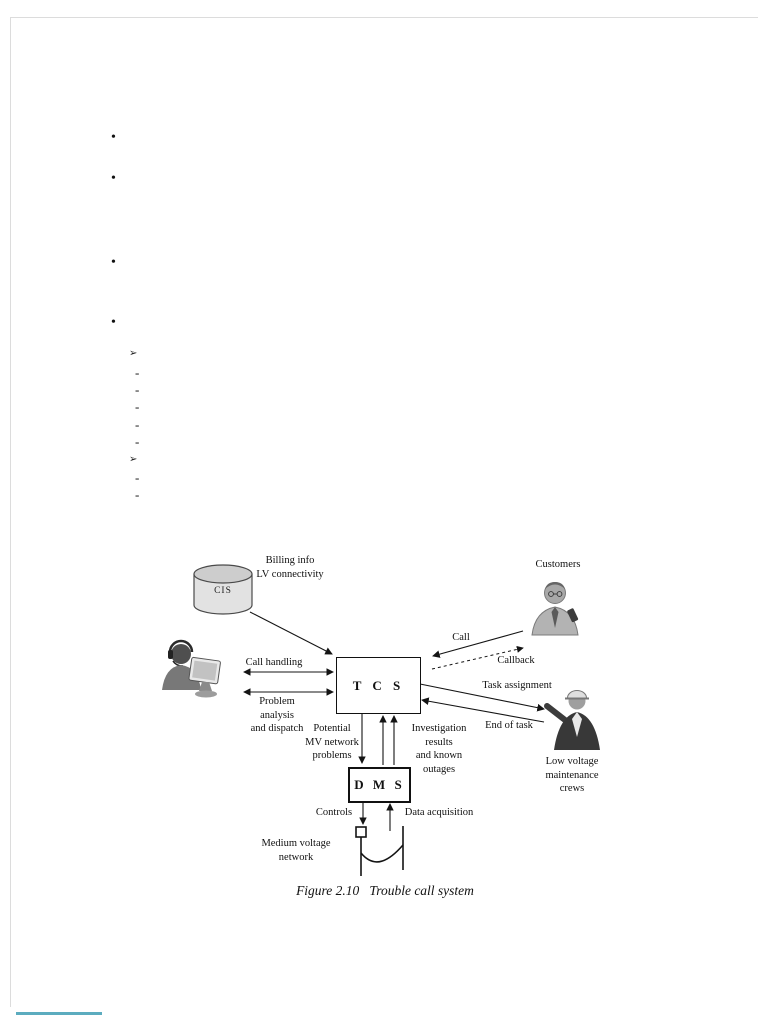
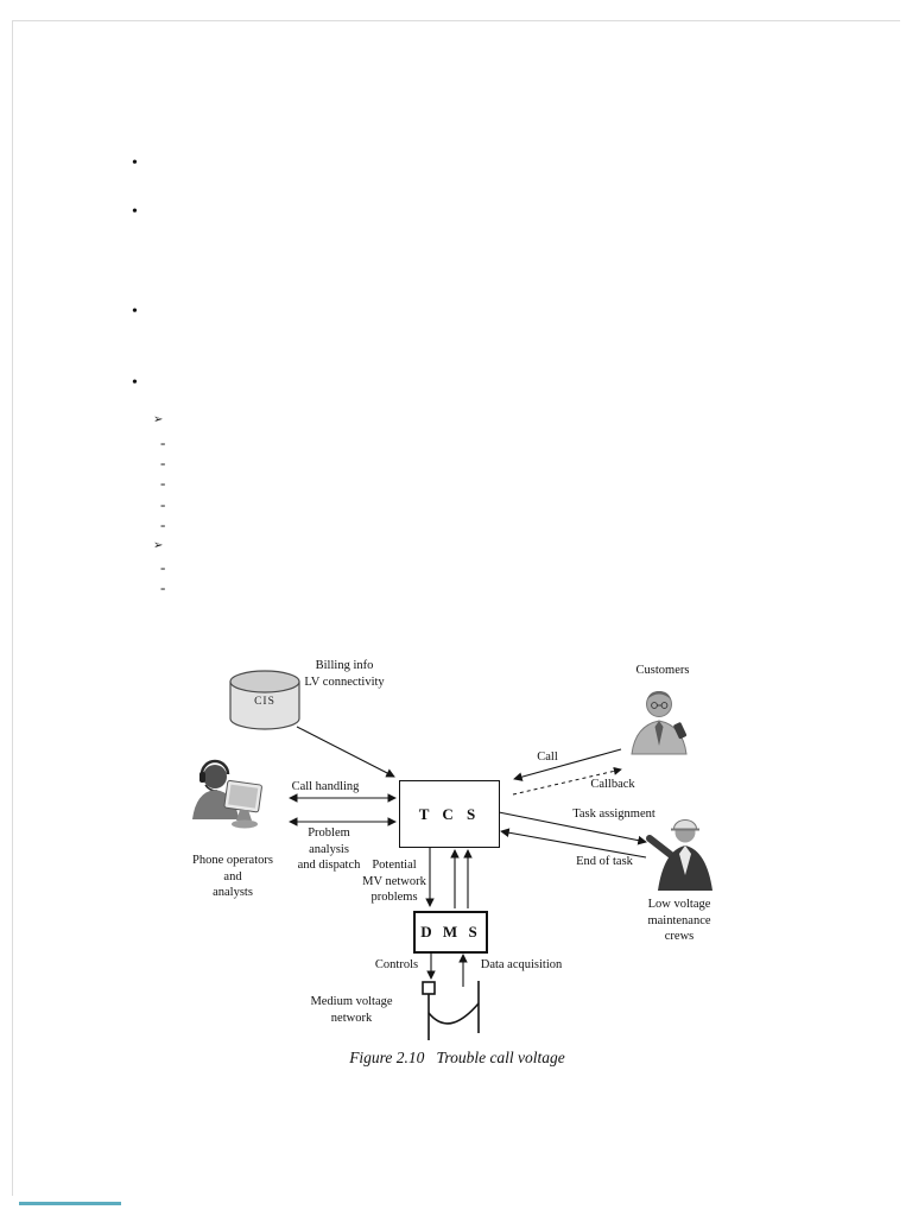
  •
  •
  •
  •
  ➢
  -
  -
  -
  -
  -
  ➢
  -
  -
  T C S
  D M S
  CIS
  Billing info
  LV connectivity
  Customers
  Call
  Callback
  Call handling
  Problem
  analysis
  and dispatch
+ Phone operators
+ and
+ analysts
  Task assignment
  End of task
  Low voltage
  maintenance
  crews
  Potential
  MV network
  problems
- Investigation
- results
- and known outages
  Controls
  Data acquisition
  Medium voltage
  network
- Figure 2.10 Trouble call system
+ Figure 2.10 Trouble call voltage
